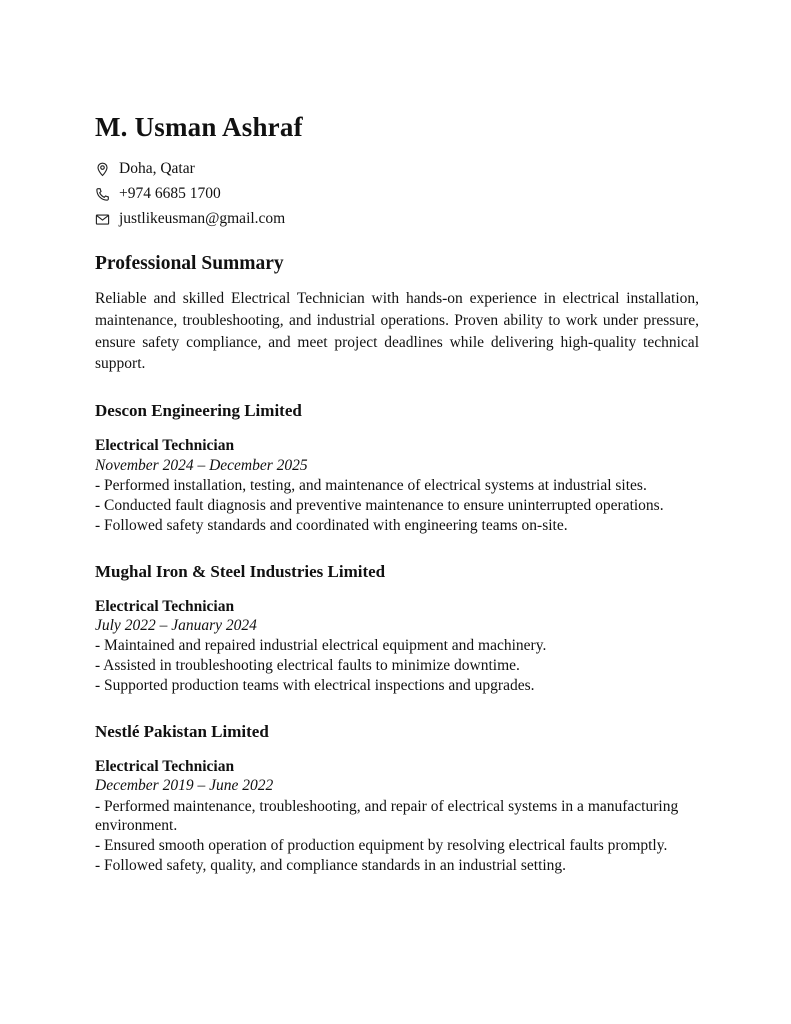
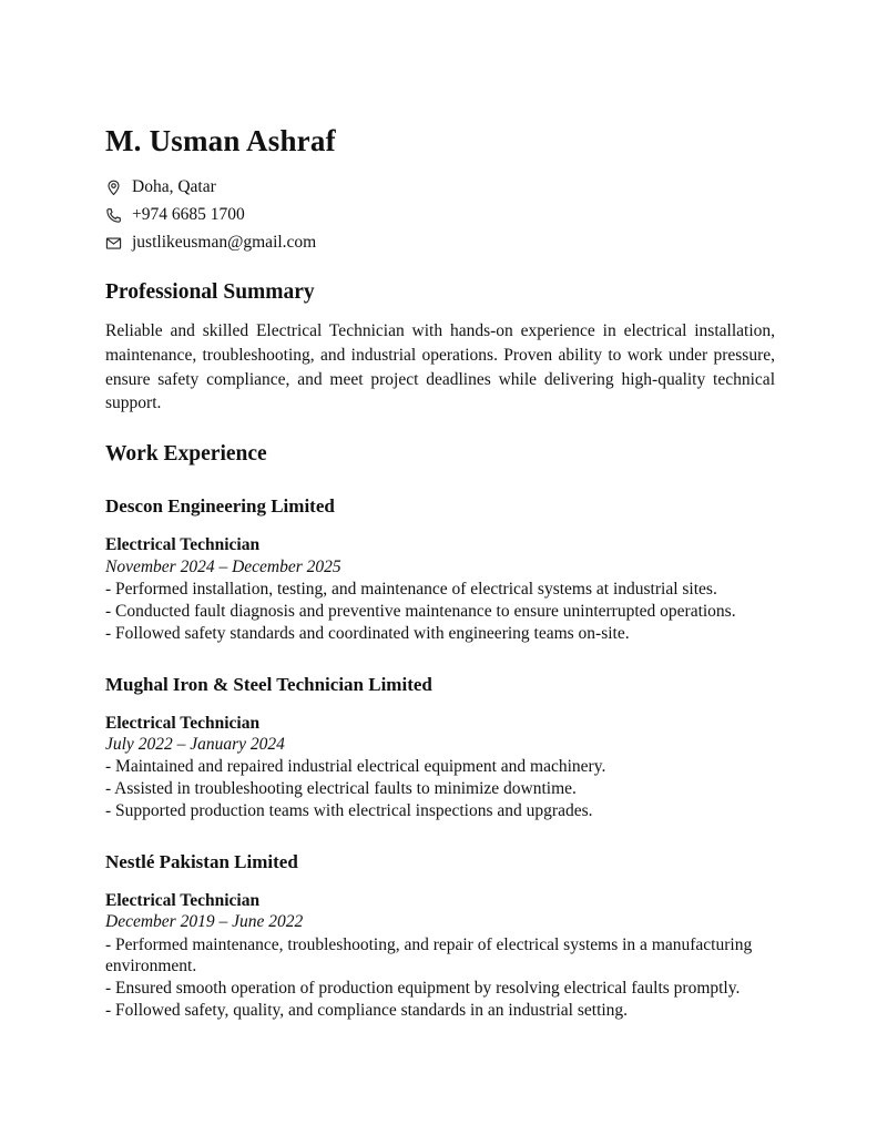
  M. Usman Ashraf
  Doha, Qatar
  +974 6685 1700
  justlikeusman@gmail.com
  Professional Summary
  Reliable and skilled Electrical Technician with hands-on experience in electrical installation, maintenance, troubleshooting, and industrial operations. Proven ability to work under pressure, ensure safety compliance, and meet project deadlines while delivering high-quality technical support.
+ Work Experience
  Descon Engineering Limited
  Electrical Technician
  November 2024 – December 2025
  - Performed installation, testing, and maintenance of electrical systems at industrial sites.
  - Conducted fault diagnosis and preventive maintenance to ensure uninterrupted operations.
  - Followed safety standards and coordinated with engineering teams on-site.
- Mughal Iron & Steel Industries Limited
+ Mughal Iron & Steel Technician Limited
  Electrical Technician
  July 2022 – January 2024
  - Maintained and repaired industrial electrical equipment and machinery.
  - Assisted in troubleshooting electrical faults to minimize downtime.
  - Supported production teams with electrical inspections and upgrades.
  Nestlé Pakistan Limited
  Electrical Technician
  December 2019 – June 2022
  - Performed maintenance, troubleshooting, and repair of electrical systems in a manufacturing environment.
  - Ensured smooth operation of production equipment by resolving electrical faults promptly.
  - Followed safety, quality, and compliance standards in an industrial setting.
